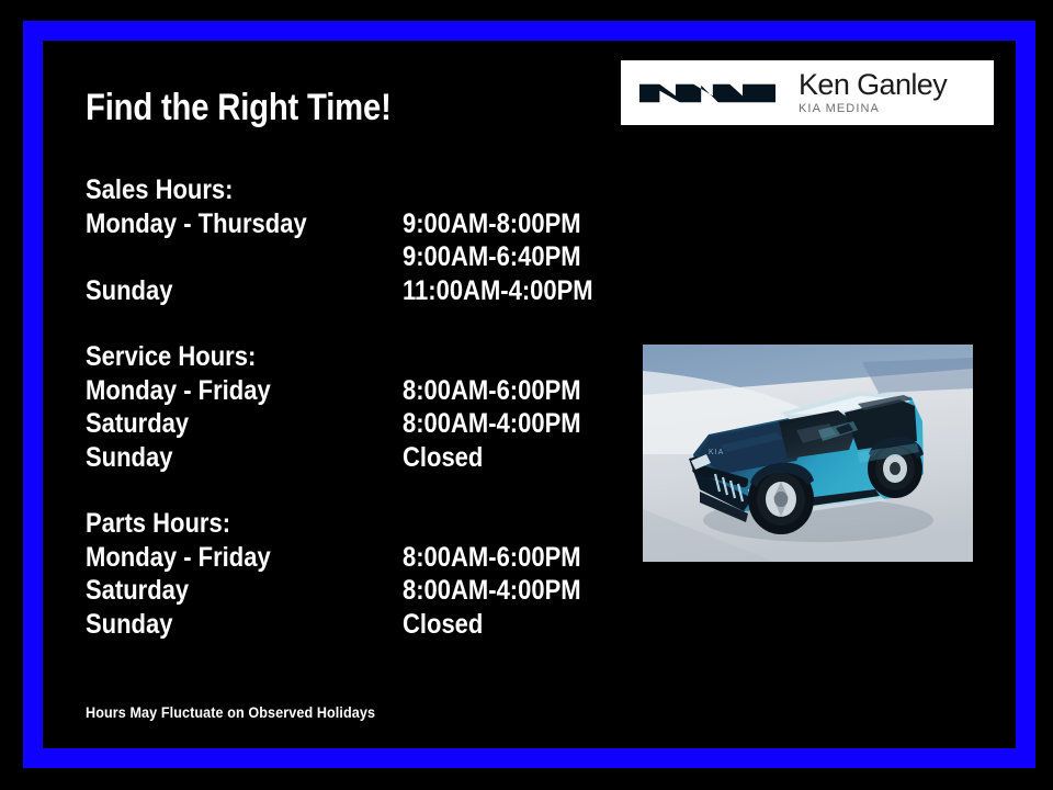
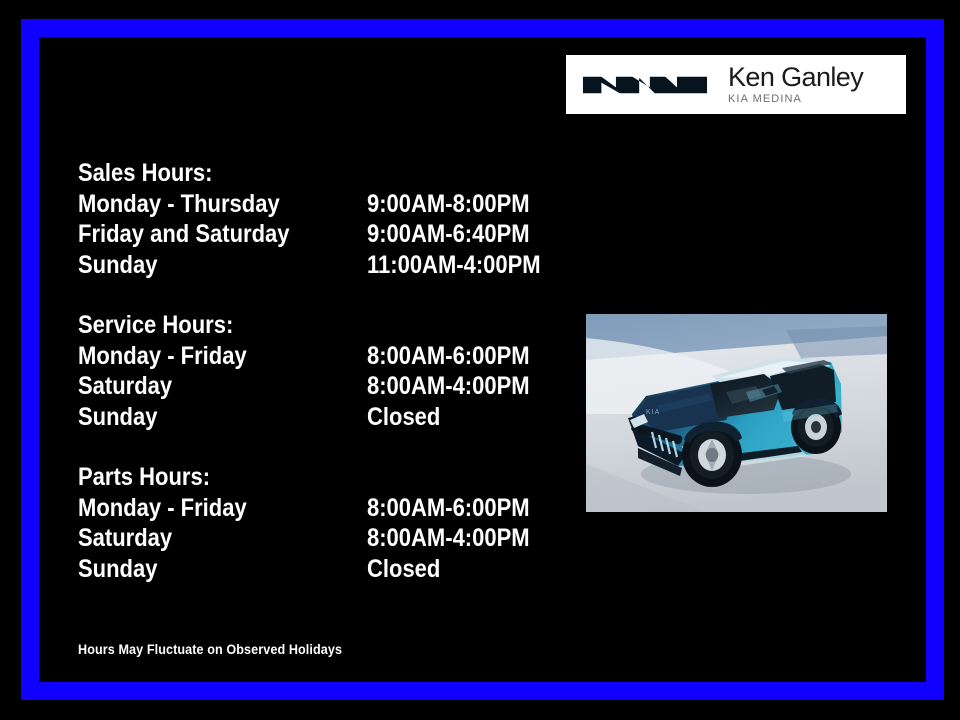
- Find the Right Time!
  Ken Ganley
  KIA MEDINA
  Sales Hours:
  Monday - Thursday
  9:00AM-8:00PM
+ Friday and Saturday
  9:00AM-6:40PM
  Sunday
  11:00AM-4:00PM
  Service Hours:
  Monday - Friday
  8:00AM-6:00PM
  Saturday
  8:00AM-4:00PM
  Sunday
  Closed
  Parts Hours:
  Monday - Friday
  8:00AM-6:00PM
  Saturday
  8:00AM-4:00PM
  Sunday
  Closed
  Hours May Fluctuate on Observed Holidays
